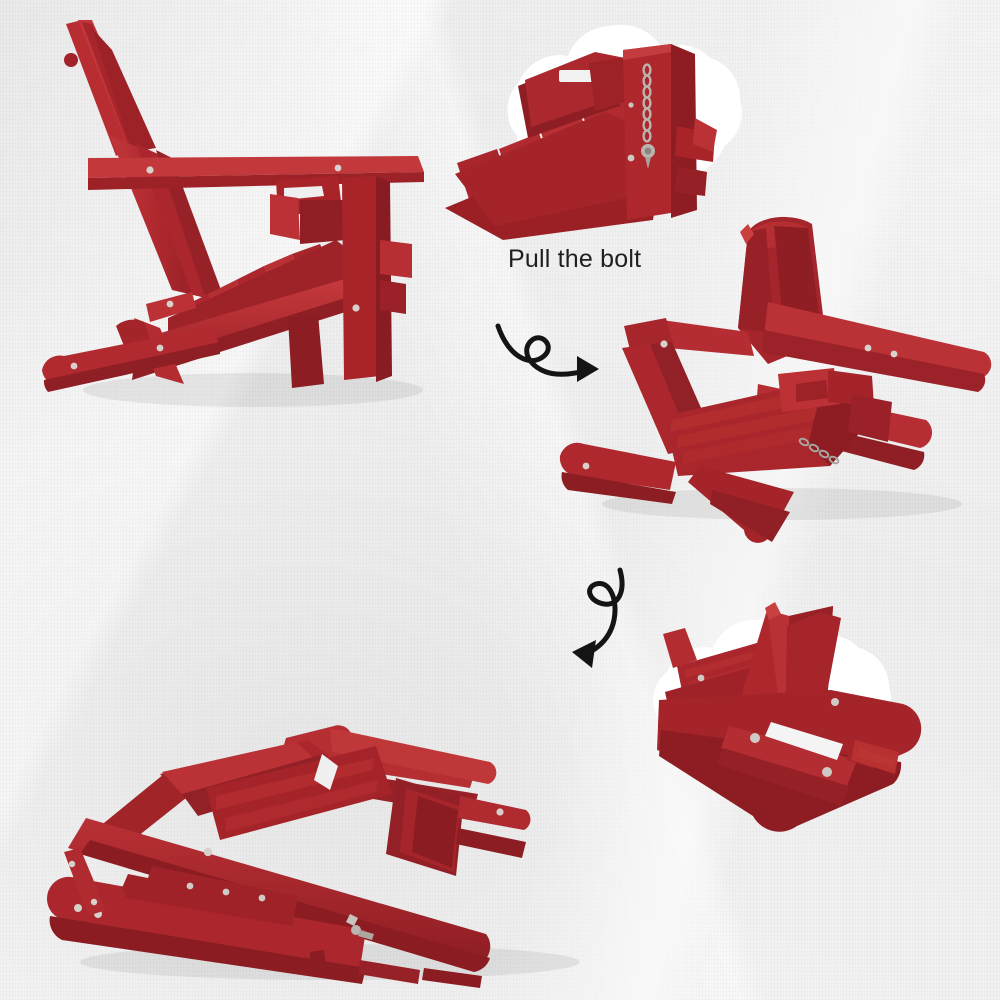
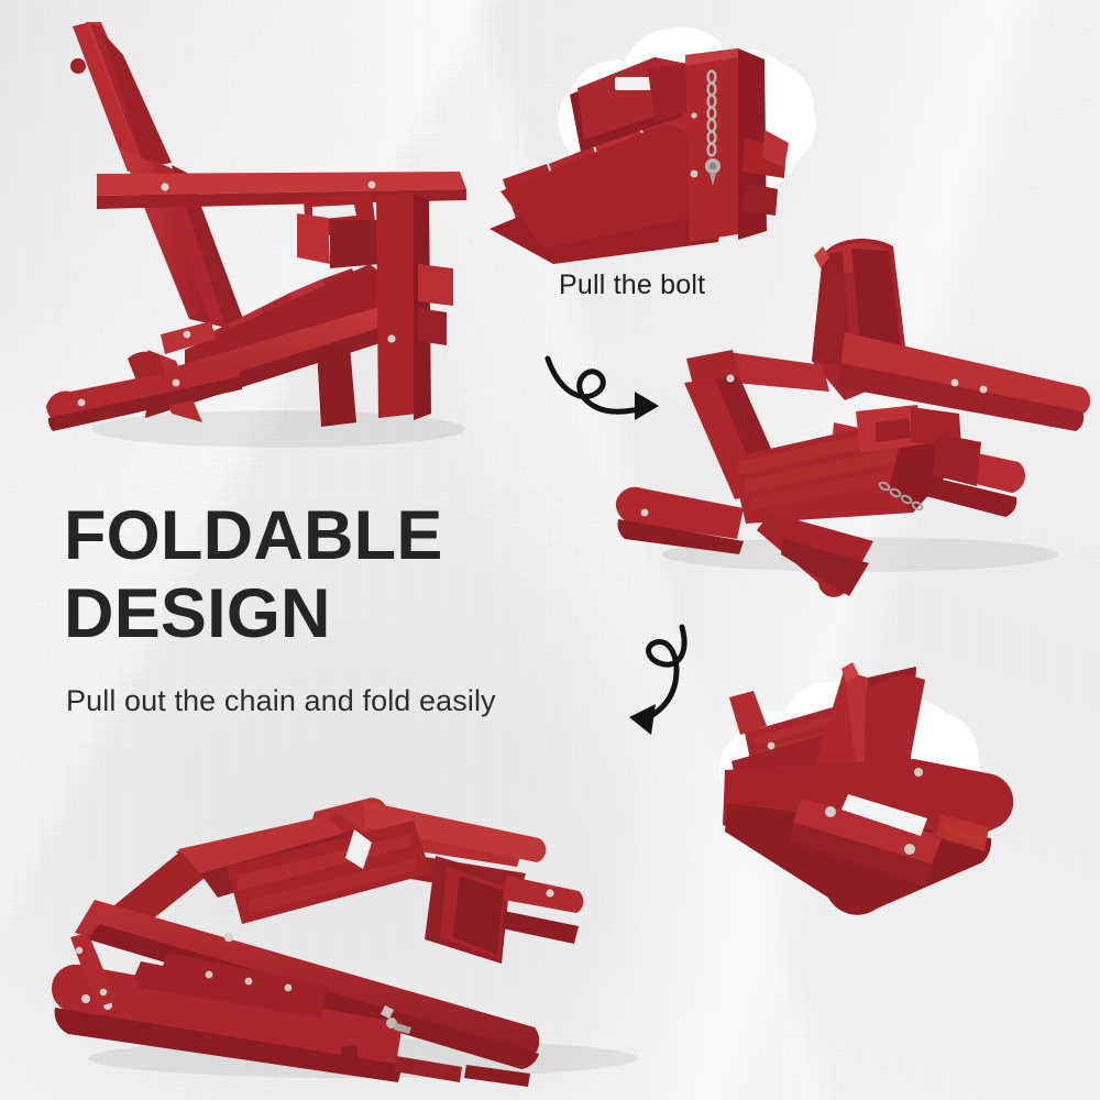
  Pull the bolt
+ FOLDABLE
+ DESIGN
+ Pull out the chain and fold easily
